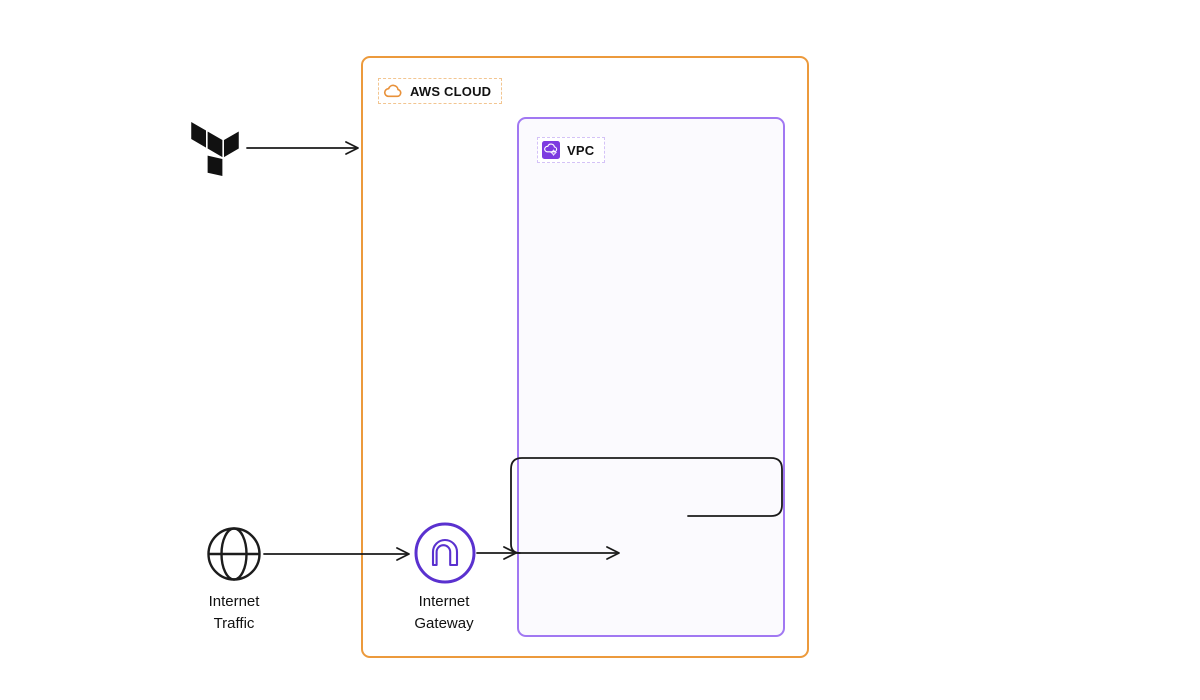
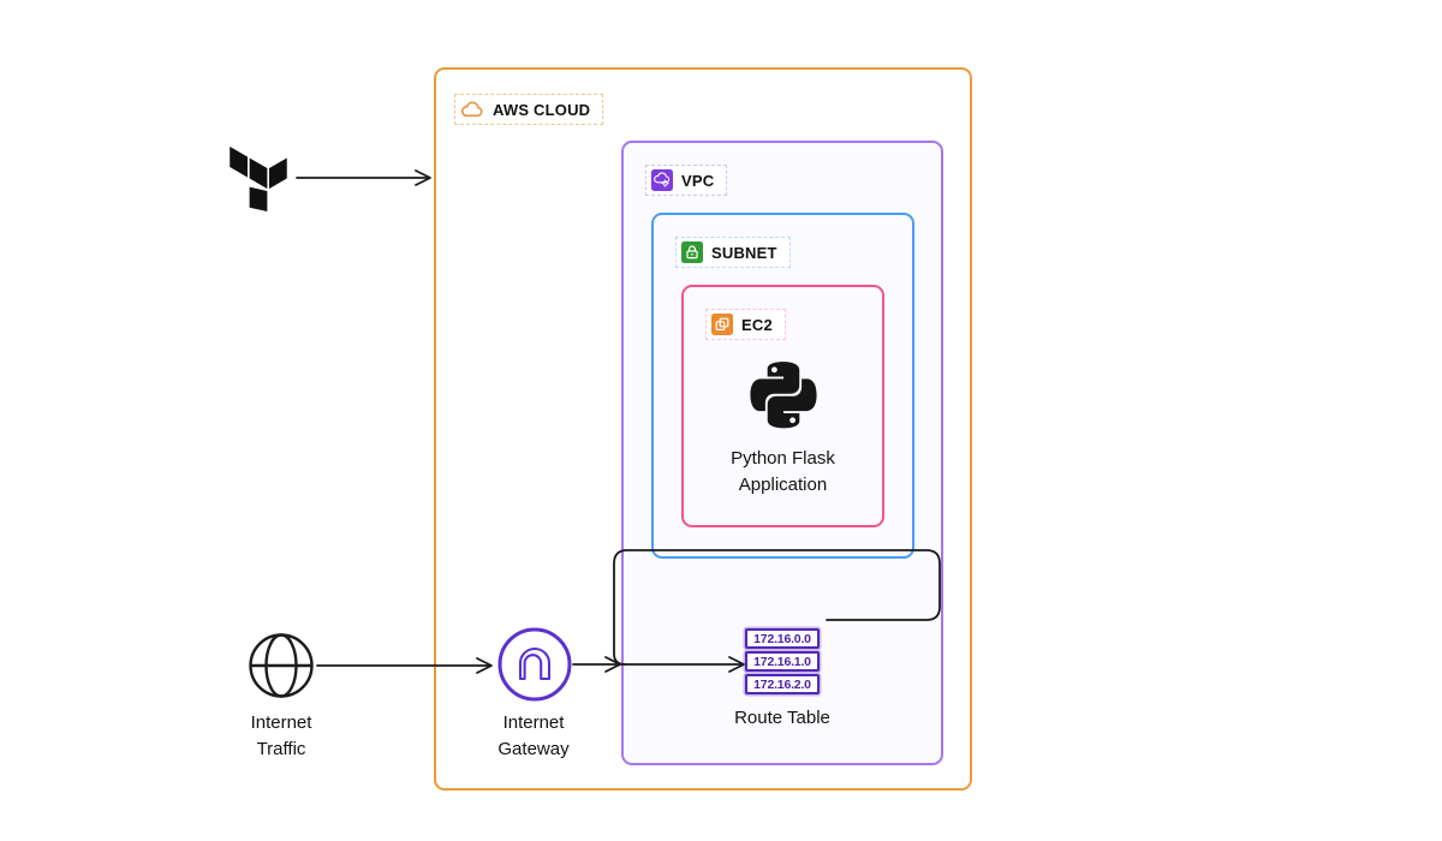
  AWS CLOUD
  VPC
+ SUBNET
+ EC2
+ Python Flask
+ Application
+ 172.16.0.0
+ 172.16.1.0
+ 172.16.2.0
+ Route Table
  Internet
  Traffic
  Internet
  Gateway
